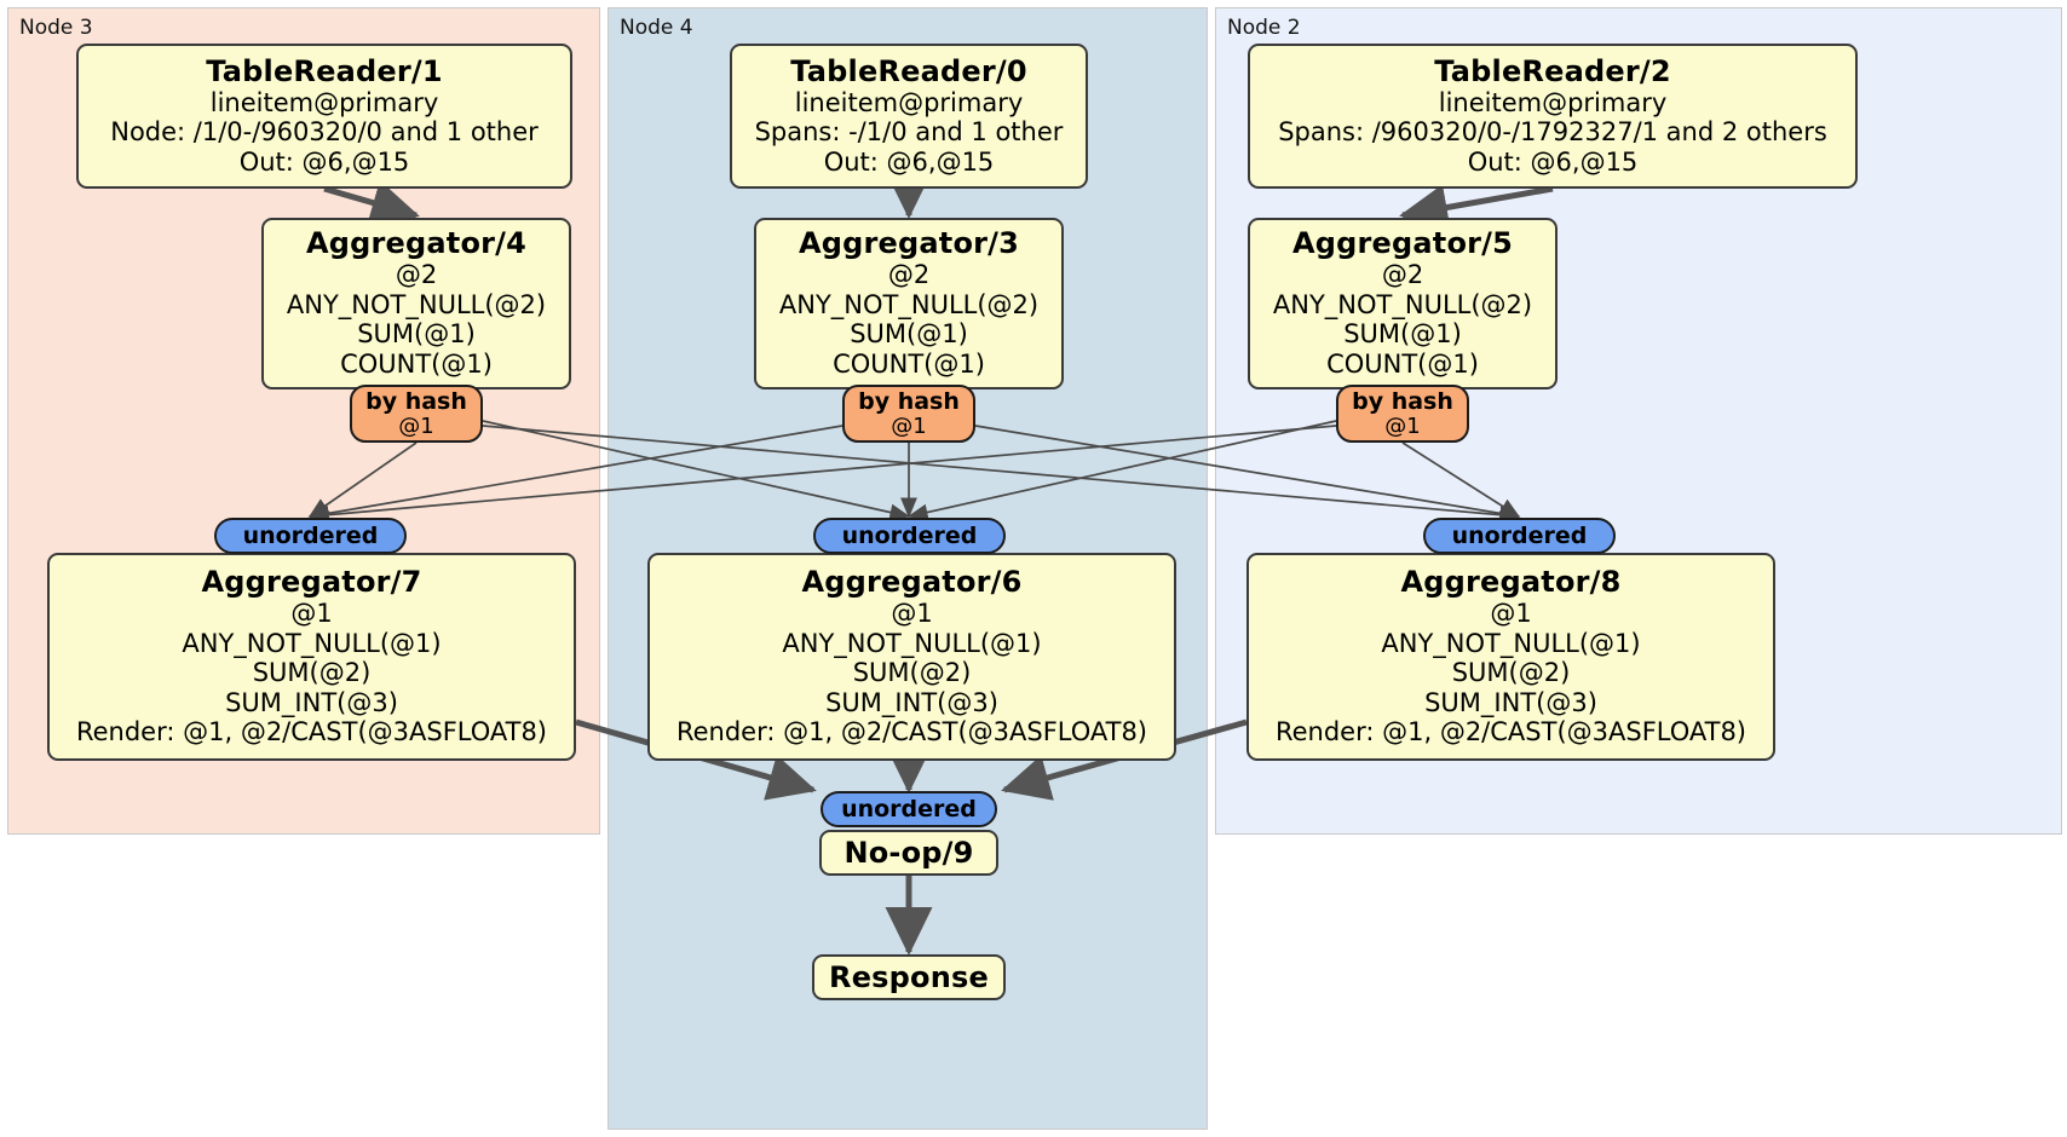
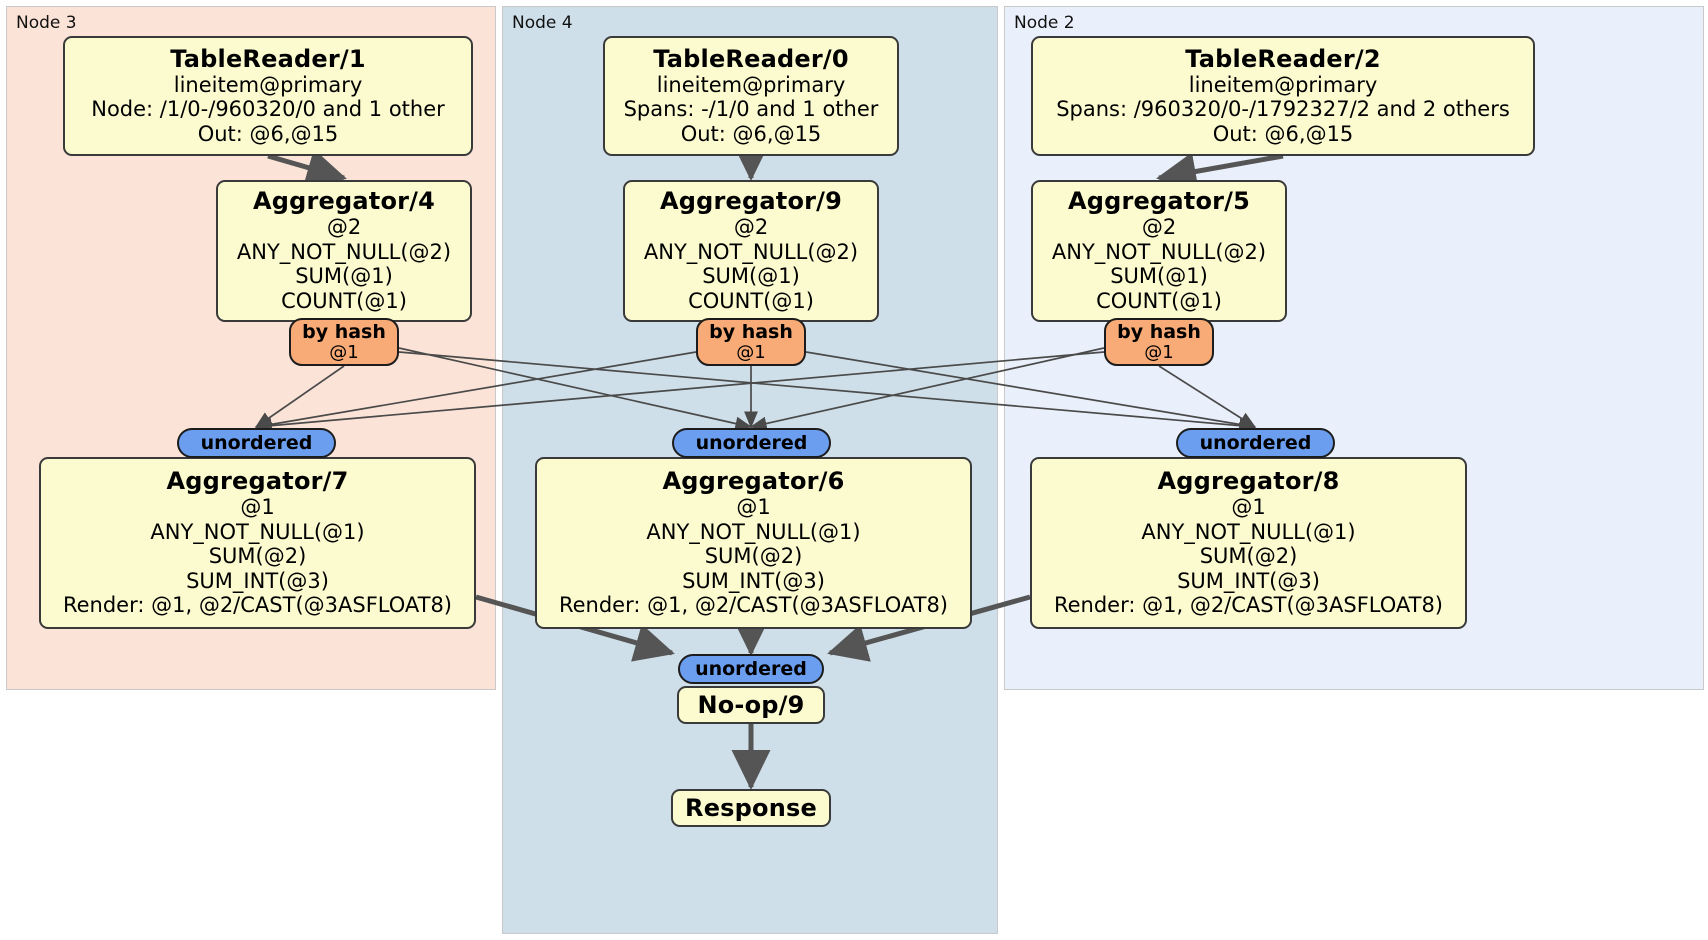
  Node 3
  Node 4
  Node 2
  TableReader/1
  lineitem@primary
  Node: /1/0-/960320/0 and 1 other
  Out: @6,@15
  TableReader/0
  lineitem@primary
  Spans: -/1/0 and 1 other
  Out: @6,@15
  TableReader/2
  lineitem@primary
- Spans: /960320/0-/1792327/1 and 2 others
+ Spans: /960320/0-/1792327/2 and 2 others
  Out: @6,@15
  Aggregator/4
  @2
  ANY_NOT_NULL(@2)
  SUM(@1)
  COUNT(@1)
- Aggregator/3
+ Aggregator/9
  @2
  ANY_NOT_NULL(@2)
  SUM(@1)
  COUNT(@1)
  Aggregator/5
  @2
  ANY_NOT_NULL(@2)
  SUM(@1)
  COUNT(@1)
  Aggregator/7
  @1
  ANY_NOT_NULL(@1)
  SUM(@2)
  SUM_INT(@3)
  Render: @1, @2/CAST(@3ASFLOAT8)
  Aggregator/6
  @1
  ANY_NOT_NULL(@1)
  SUM(@2)
  SUM_INT(@3)
  Render: @1, @2/CAST(@3ASFLOAT8)
  Aggregator/8
  @1
  ANY_NOT_NULL(@1)
  SUM(@2)
  SUM_INT(@3)
  Render: @1, @2/CAST(@3ASFLOAT8)
  No-op/9
  Response
  by hash
  @1
  by hash
  @1
  by hash
  @1
  unordered
  unordered
  unordered
  unordered
